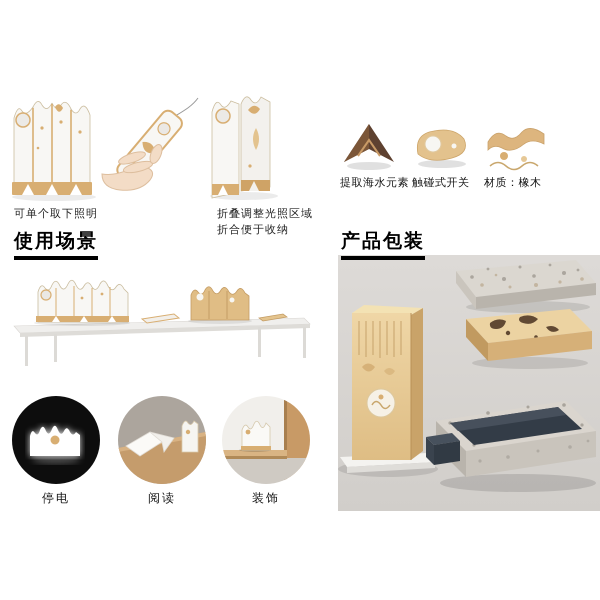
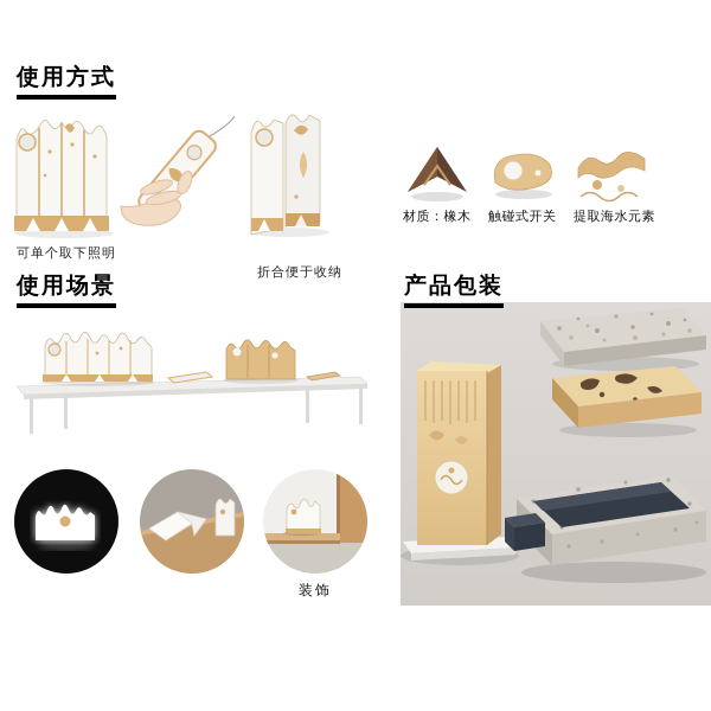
+ 使用方式
  可单个取下照明
- 折叠调整光照区域
  折合便于收纳
- 提取海水元素
+ 材质：橡木
  触碰式开关
- 材质：橡木
+ 提取海水元素
  使用场景
- 停电
- 阅读
  装饰
  产品包装
